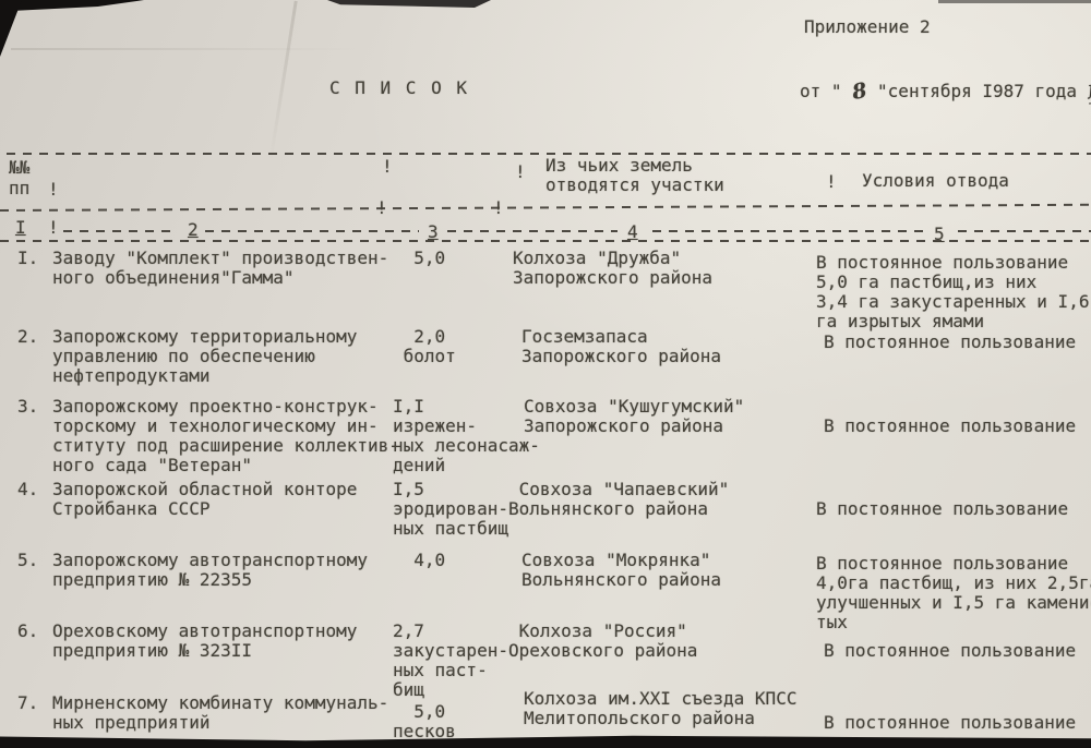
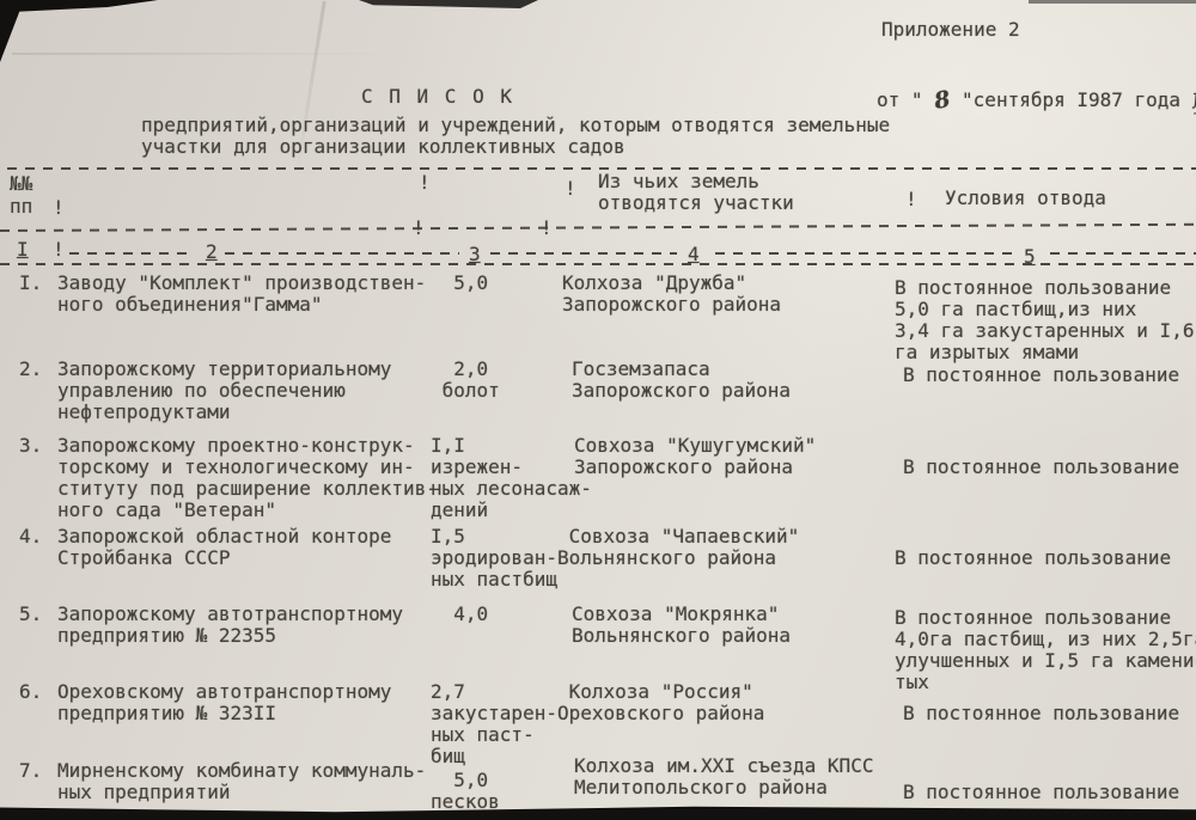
  Приложение 2
  С П И С О К
+ предприятий,организаций и учреждений, которым отводятся земельные
+ участки для организации коллективных садов
  №№
  пп
  !
  !
  !
  !
  Из чьих земель
  отводятся участки
  !
  !
  Условия отвода
  I
  !
  2
  3
  4
  5
  I.
  Заводу "Комплект" производствен-
  ного объединения"Гамма"
  5,0
  Колхоза "Дружба"
  Запорожского района
  В постоянное пользование
  5,0 га пастбищ,из них
  3,4 га закустаренных и I,6
  га изрытых ямами
  2.
  Запорожскому территориальному
  управлению по обеспечению
  нефтепродуктами
  2,0
  болот
  Госземзапаса
  Запорожского района
  В постоянное пользование
  3.
  Запорожскому проектно-конструк-
  торскому и технологическому ин-
  ституту под расширение коллектив-
  ного сада "Ветеран"
  I,I
  изрежен-
  ных лесонасаж-
  дений
  Совхоза "Кушугумский"
  Запорожского района
  В постоянное пользование
  4.
  Запорожской областной конторе
  Стройбанка СССР
  I,5
  эродирован-
  ных пастбищ
  Совхоза "Чапаевский"
  Вольнянского района
  В постоянное пользование
  5.
  Запорожскому автотранспортному
  предприятию № 22355
  4,0
  Совхоза "Мокрянка"
  Вольнянского района
  В постоянное пользование
  4,0га пастбищ, из них 2,5г
  улучшенных и I,5 га камени
  тых
  6.
  Ореховскому автотранспортному
  предприятию № 323II
  2,7
  закустарен-
  ных паст-
  бищ
  Колхоза "Россия"
  Ореховского района
  В постоянное пользование
  7.
  Мирненскому комбинату коммуналь-
  ных предприятий
  5,0
  песков
  Колхоза им.XXI съезда КПСС
  Мелитопольского района
  В постоянное пользование
